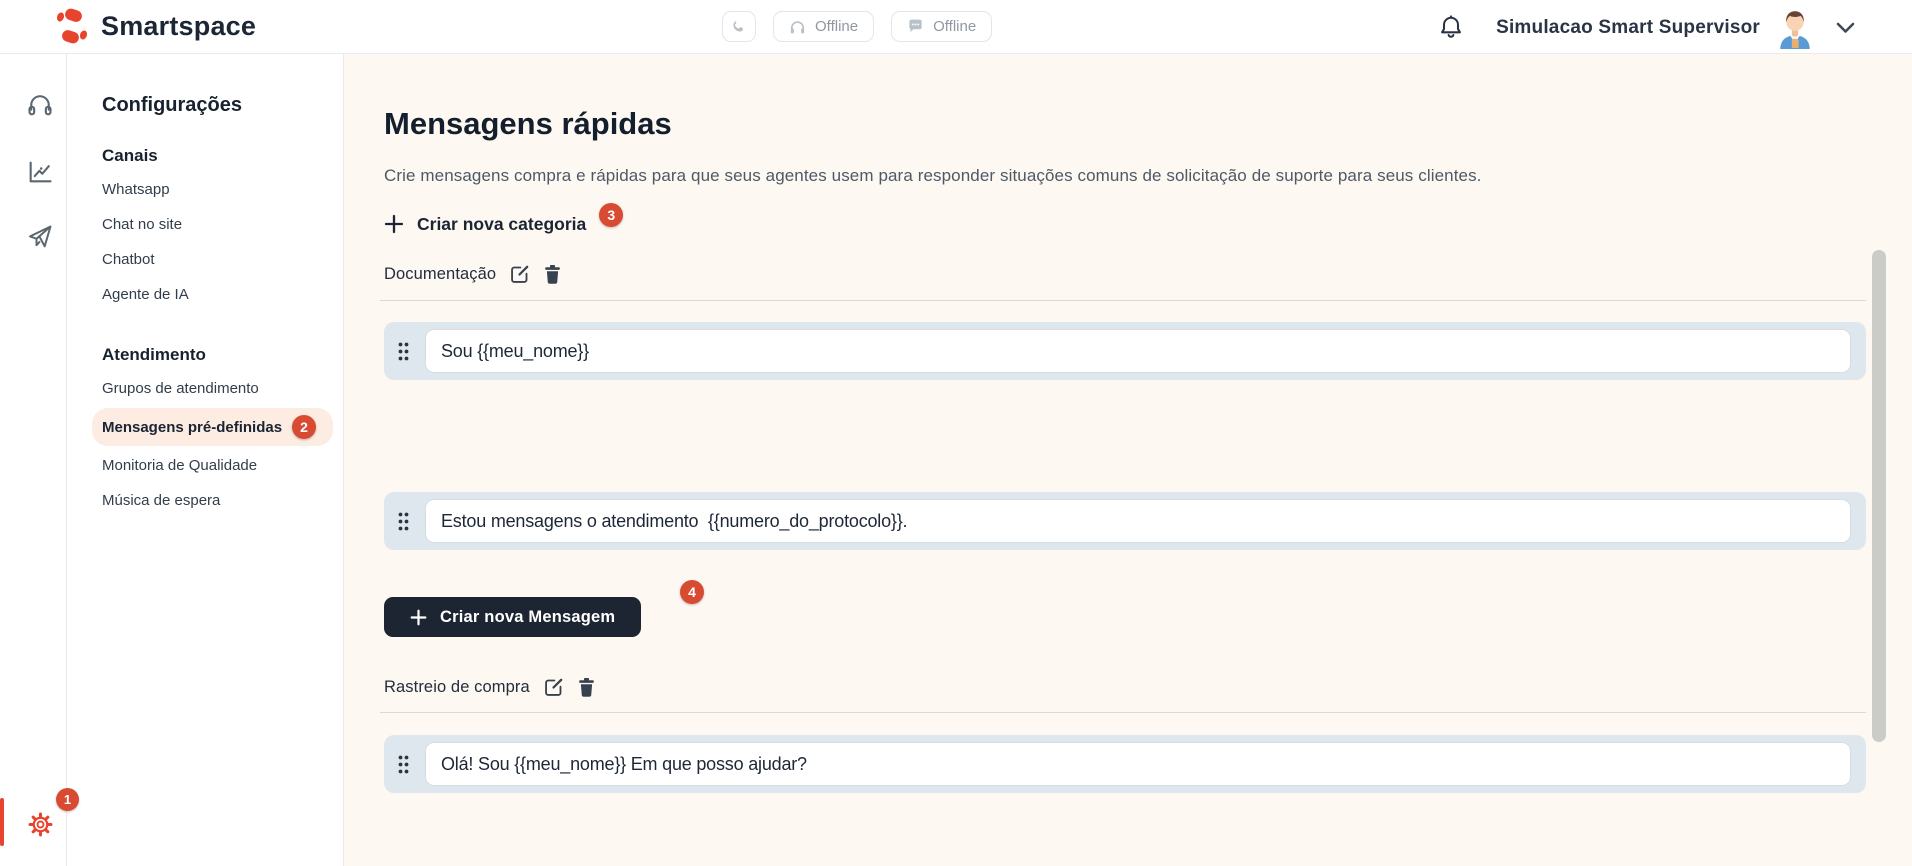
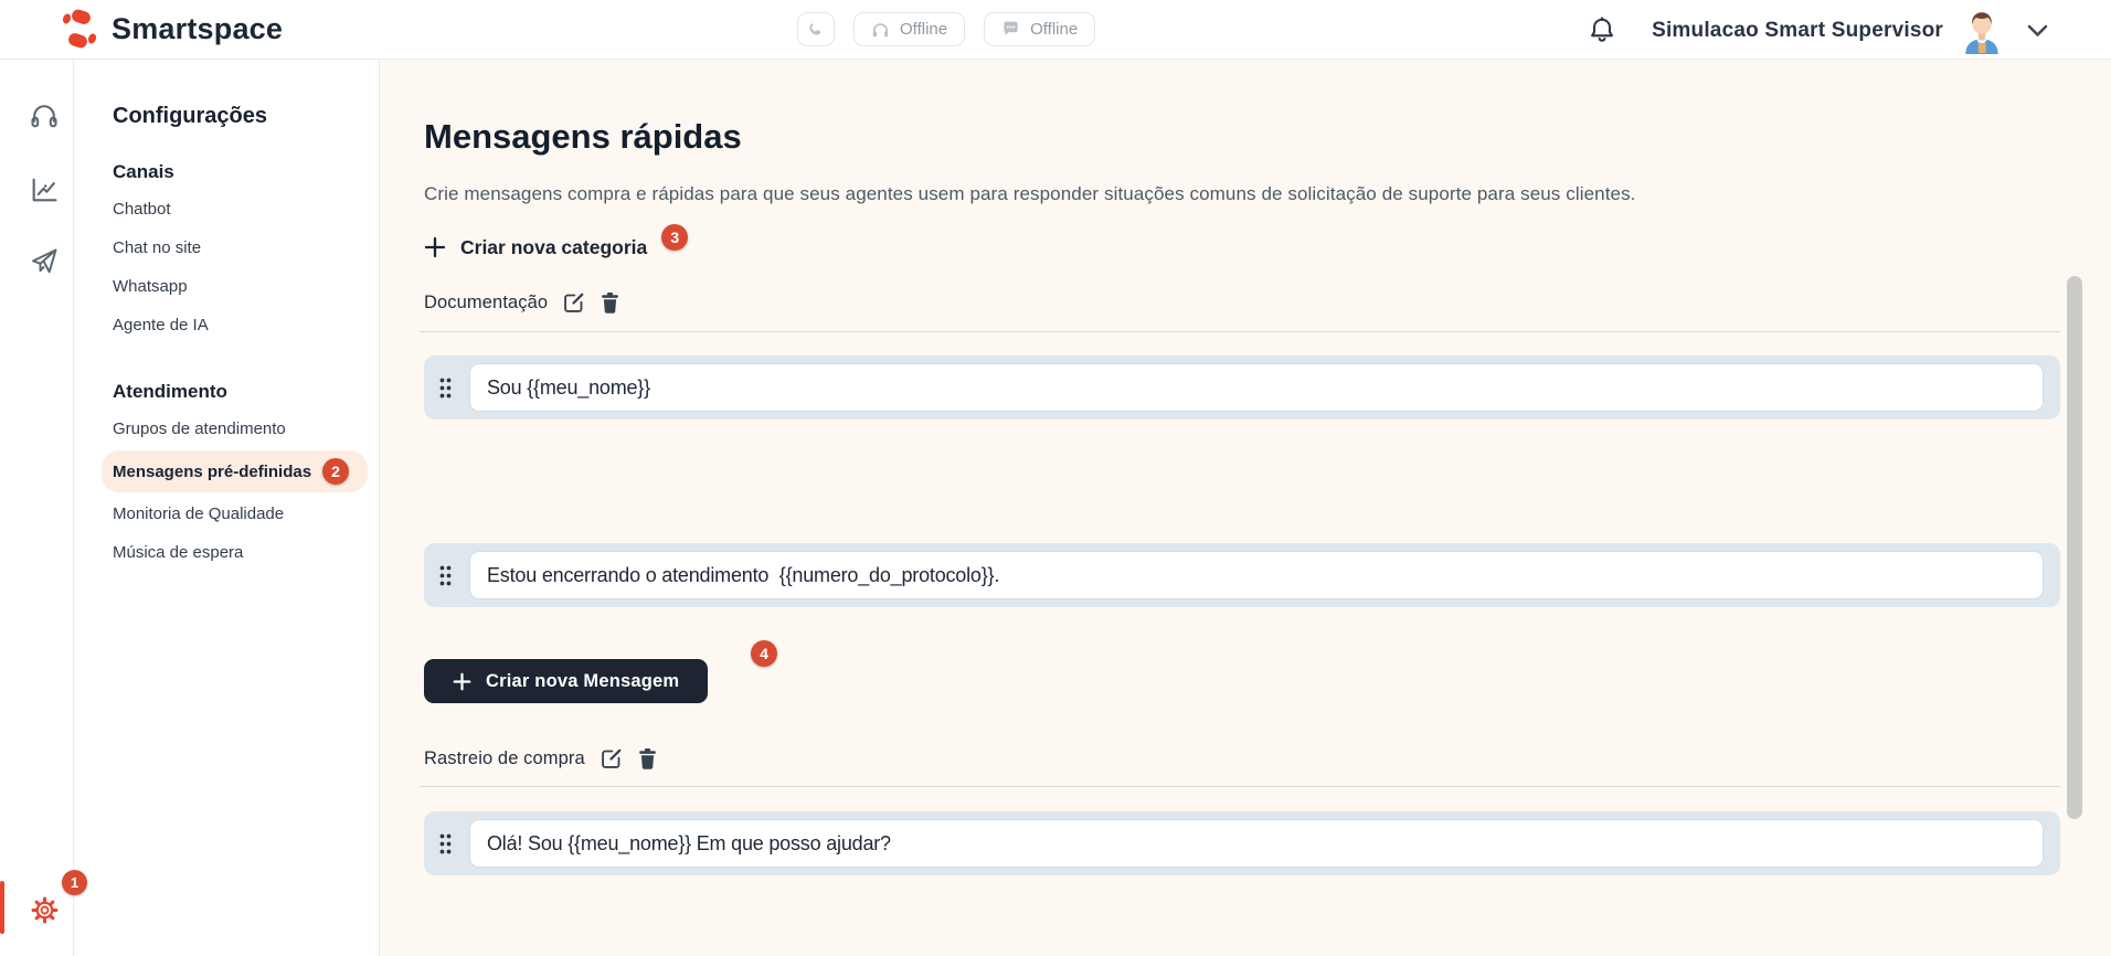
  Smartspace
  Offline
  Offline
  Simulacao Smart Supervisor
  1
  Configurações
  Canais
- Whatsapp
+ Chatbot
  Chat no site
- Chatbot
+ Whatsapp
  Agente de IA
  Atendimento
  Grupos de atendimento
  Mensagens pré-definidas
  2
  Monitoria de Qualidade
  Música de espera
  Mensagens rápidas
  Crie mensagens compra e rápidas para que seus agentes usem para responder situações comuns de solicitação de suporte para seus clientes.
  Criar nova categoria
  3
  Documentação
  Sou {{meu_nome}}
- Estou mensagens o atendimento {{numero_do_protocolo}}.
+ Estou encerrando o atendimento {{numero_do_protocolo}}.
  Criar nova Mensagem
  4
  Rastreio de compra
  Olá! Sou {{meu_nome}} Em que posso ajudar?
